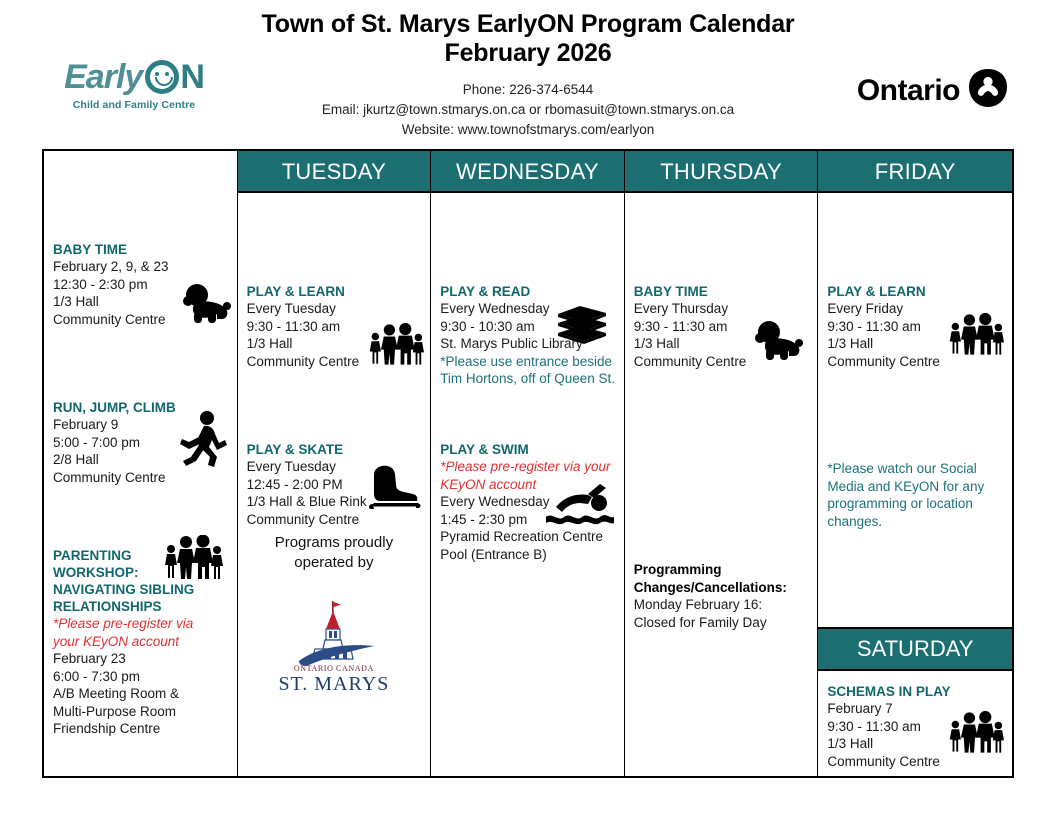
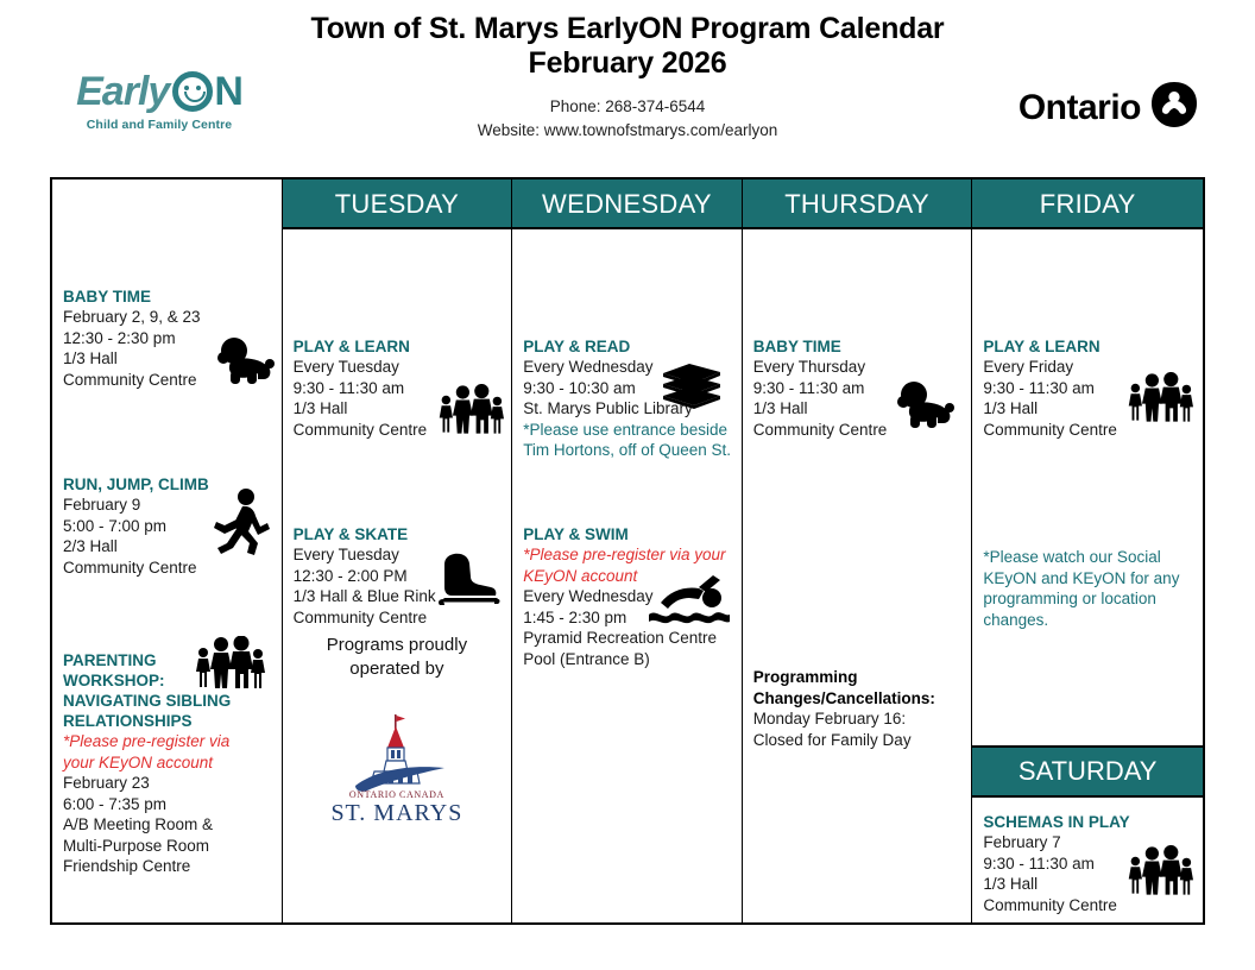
  Town of St. Marys EarlyON Program Calendar
  February 2026
- Phone: 226-374-6544
+ Phone: 268-374-6544
- Email: jkurtz@town.stmarys.on.ca or rbomasuit@town.stmarys.on.ca
  Website: www.townofstmarys.com/earlyon
  Early
  N
  Child and Family Centre
  Ontario
  BABY TIME
  February 2, 9, & 23
  12:30 - 2:30 pm
  1/3 Hall
  Community Centre
  RUN, JUMP, CLIMB
  February 9
  5:00 - 7:00 pm
- 2/8 Hall
+ 2/3 Hall
  Community Centre
  PARENTING
  WORKSHOP:
  NAVIGATING SIBLING
  RELATIONSHIPS
  *Please pre-register via
  your KEyON account
  February 23
- 6:00 - 7:30 pm
+ 6:00 - 7:35 pm
  A/B Meeting Room &
  Multi-Purpose Room
  Friendship Centre
  TUESDAY
  PLAY & LEARN
  Every Tuesday
  9:30 - 11:30 am
  1/3 Hall
  Community Centre
  PLAY & SKATE
  Every Tuesday
- 12:45 - 2:00 PM
+ 12:30 - 2:00 PM
  1/3 Hall & Blue Rink
  Community Centre
  Programs proudly
  operated by
  ONTARIO CANADA
  ST. MARYS
  WEDNESDAY
  PLAY & READ
  Every Wednesday
  9:30 - 10:30 am
  St. Marys Public Library
  *Please use entrance beside
  Tim Hortons, off of Queen St.
  PLAY & SWIM
  *Please pre-register via your
  KEyON account
  Every Wednesday
  1:45 - 2:30 pm
  Pyramid Recreation Centre
  Pool (Entrance B)
  THURSDAY
  BABY TIME
  Every Thursday
  9:30 - 11:30 am
  1/3 Hall
  Community Centre
  Programming
  Changes/Cancellations:
  Monday February 16:
  Closed for Family Day
  FRIDAY
  PLAY & LEARN
  Every Friday
  9:30 - 11:30 am
  1/3 Hall
  Community Centre
  *Please watch our Social
- Media and KEyON for any
+ KEyON and KEyON for any
  programming or location
  changes.
  SATURDAY
  SCHEMAS IN PLAY
  February 7
  9:30 - 11:30 am
  1/3 Hall
  Community Centre
